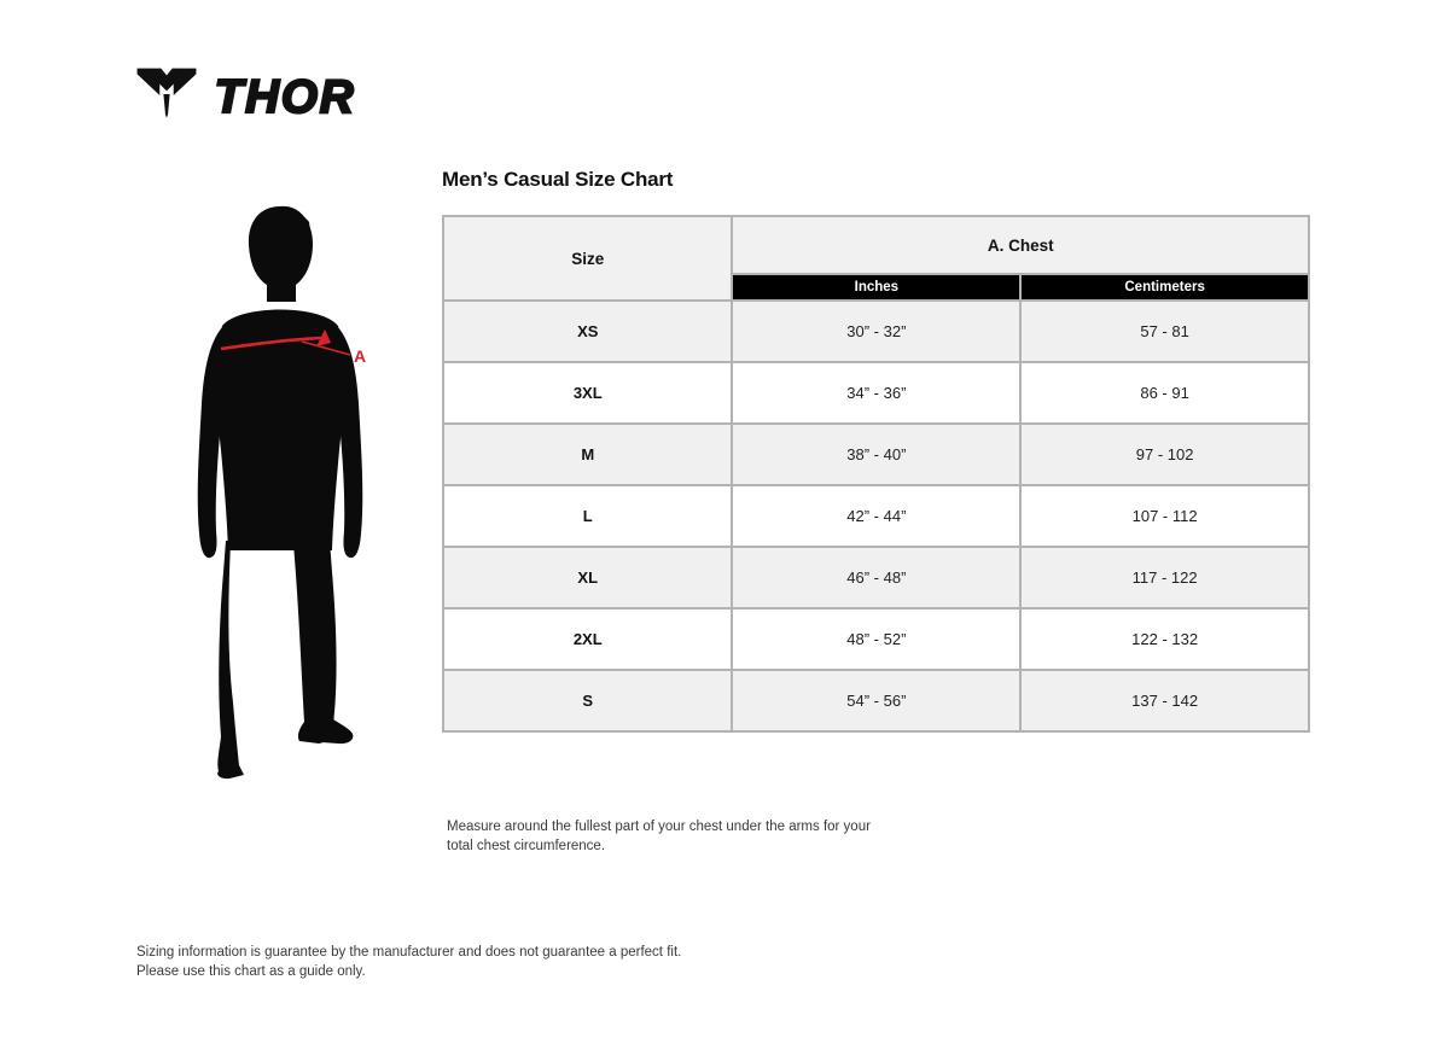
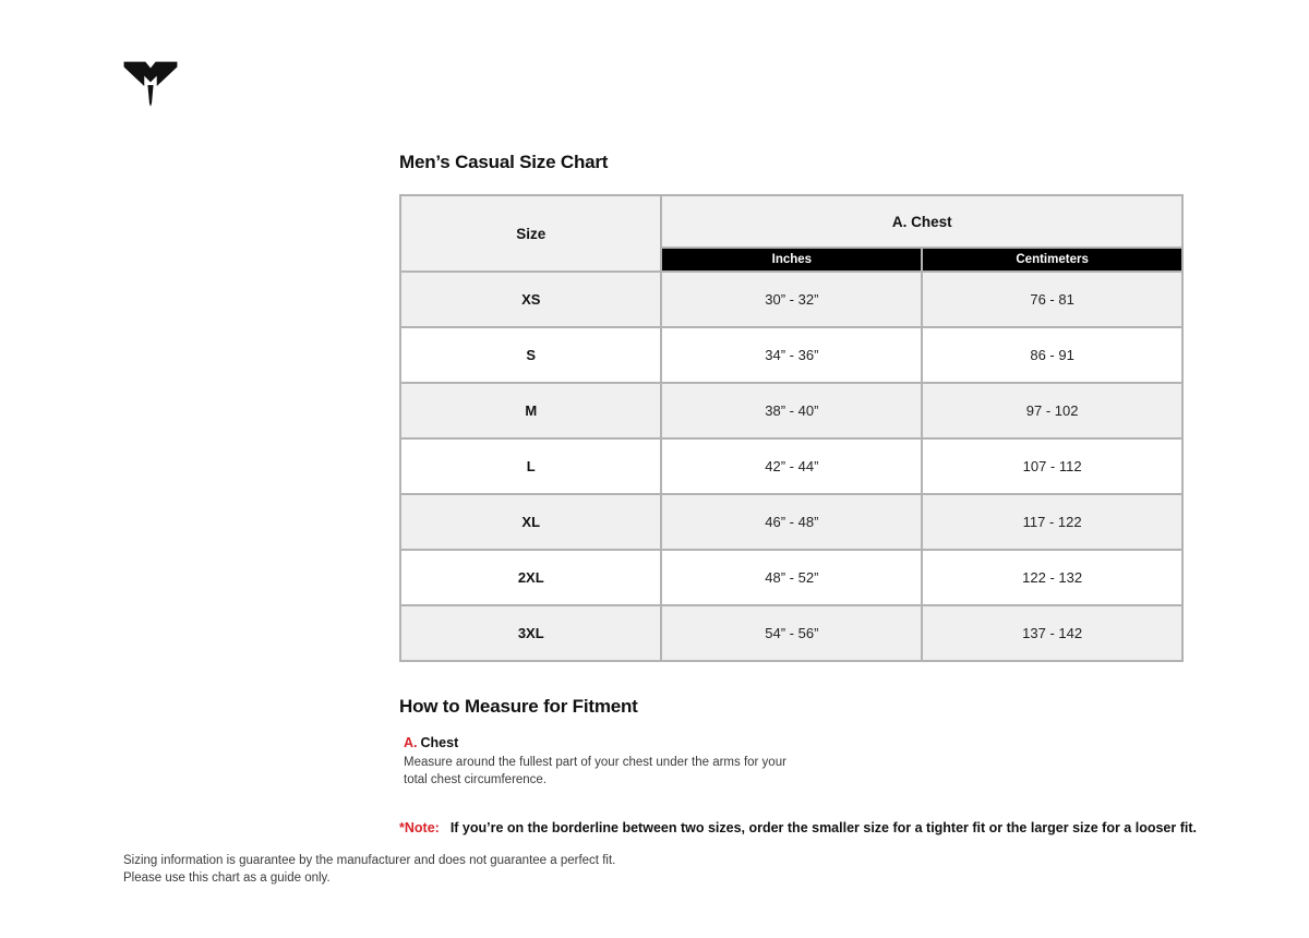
- THOR
- A
  Men’s Casual Size Chart
  Size	A. Chest
  Inches	Centimeters
- XS	30” - 32”	57 - 81
+ XS	30” - 32”	76 - 81
- 3XL	34” - 36”	86 - 91
+ S	34” - 36”	86 - 91
  M	38” - 40”	97 - 102
  L	42” - 44”	107 - 112
  XL	46” - 48”	117 - 122
  2XL	48” - 52”	122 - 132
- S	54” - 56”	137 - 142
+ 3XL	54” - 56”	137 - 142
+ How to Measure for Fitment
+ A. Chest
  Measure around the fullest part of your chest under the arms for your total chest circumference.
+ *Note: If you’re on the borderline between two sizes, order the smaller size for a tighter fit or the larger size for a looser fit.
  Sizing information is guarantee by the manufacturer and does not guarantee a perfect fit.
  Please use this chart as a guide only.
